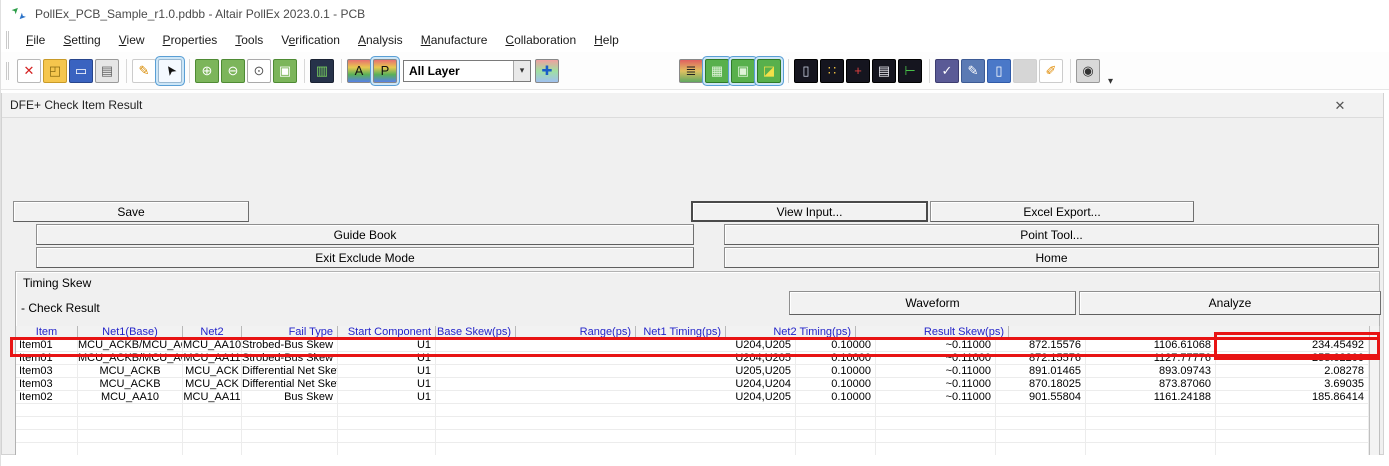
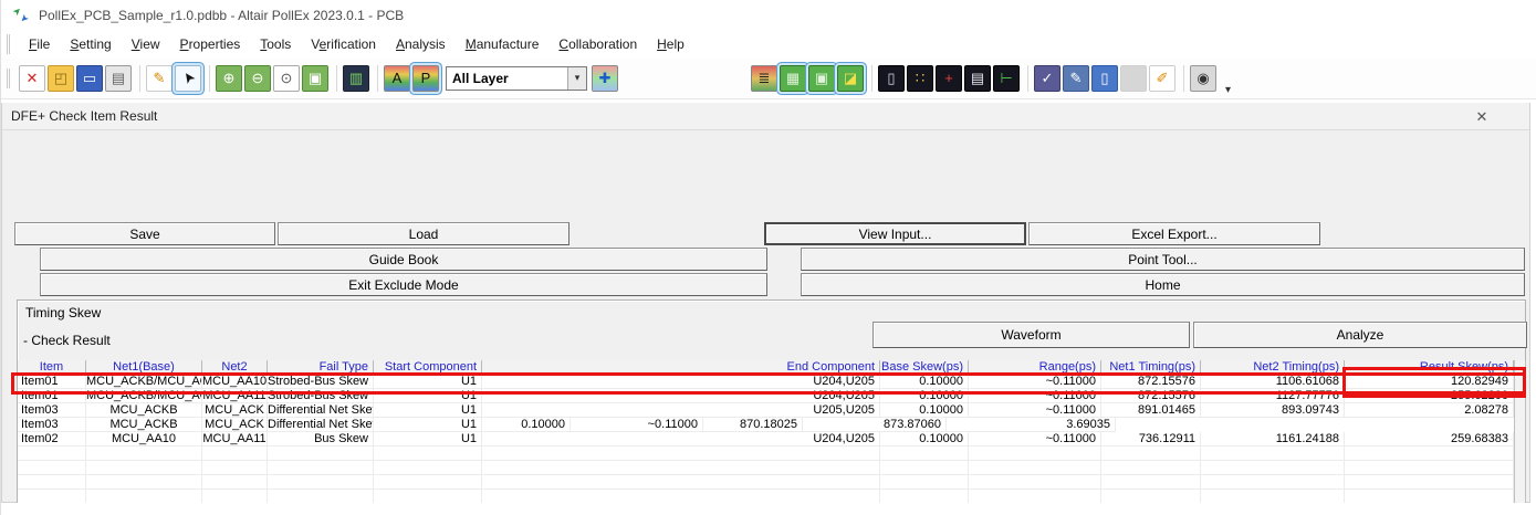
  PollEx_PCB_Sample_r1.0.pdbb - Altair PollEx 2023.0.1 - PCB
  File
  Setting
  View
  Properties
  Tools
  Verification
  Analysis
  Manufacture
  Collaboration
  Help
  ✕
  ◰
  ▭
  ▤
  ✎
  ⊕
  ⊖
  ⊙
  ▣
  ▥
  A
  P
  All Layer
  ▾
  ✚
  ≣
  ▦
  ▣
  ◪
  ▯
  ∷
  +
  ▤
  ⊢
  ✓
  ✎
  ▯
  ✐
  ◉
  ▾
  DFE+ Check Item Result
  ✕
  Save
+ Load
  View Input...
  Excel Export...
  Guide Book
  Point Tool...
  Exit Exclude Mode
  Home
  Timing Skew
  - Check Result
  Waveform
  Analyze
  Item
  Net1(Base)
  Net2
  Fail Type
  Start Component
+ End Component
  Base Skew(ps)
  Range(ps)
  Net1 Timing(ps)
  Net2 Timing(ps)
  Result Skew(ps)
  Item01
  MCU_ACKB/MCU_A
  MCU_AA10
  Strobed-Bus Skew
  U1
  U204,U205
  0.10000
  ~0.11000
  872.15576
  1106.61068
- 234.45492
+ 120.82949
  Item01
  MCU_ACKB/MCU_A
  MCU_AA11
  Strobed-Bus Skew
  U1
  U204,U205
  0.10000
  ~0.11000
  872.15576
  1127.77776
  255.62200
  Item03
  MCU_ACKB
  MCU_ACK
  Differential Net Ske
  U1
  U205,U205
  0.10000
  ~0.11000
  891.01465
  893.09743
  2.08278
  Item03
  MCU_ACKB
  MCU_ACK
  Differential Net Ske
  U1
- U204,U204
  0.10000
  ~0.11000
  870.18025
  873.87060
  3.69035
  Item02
  MCU_AA10
  MCU_AA11
  Bus Skew
  U1
  U204,U205
  0.10000
  ~0.11000
- 901.55804
+ 736.12911
  1161.24188
- 185.86414
+ 259.68383
